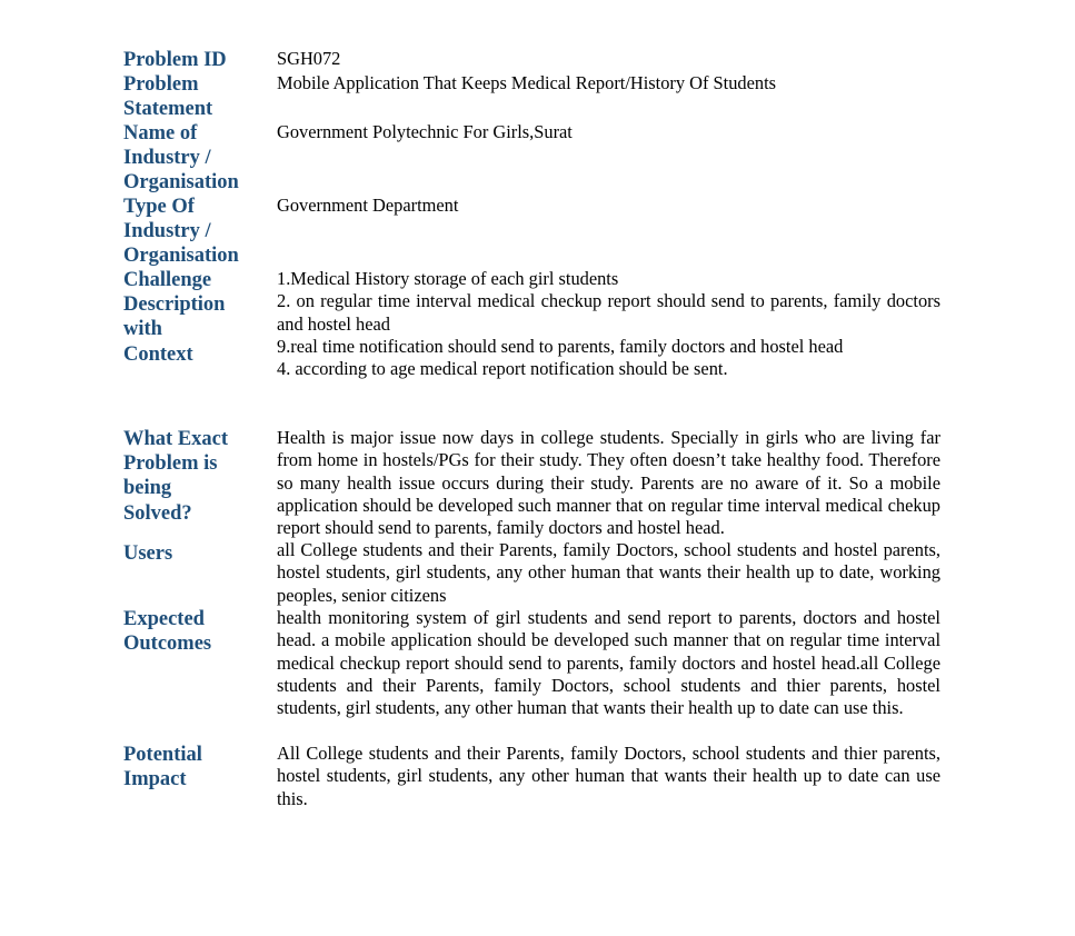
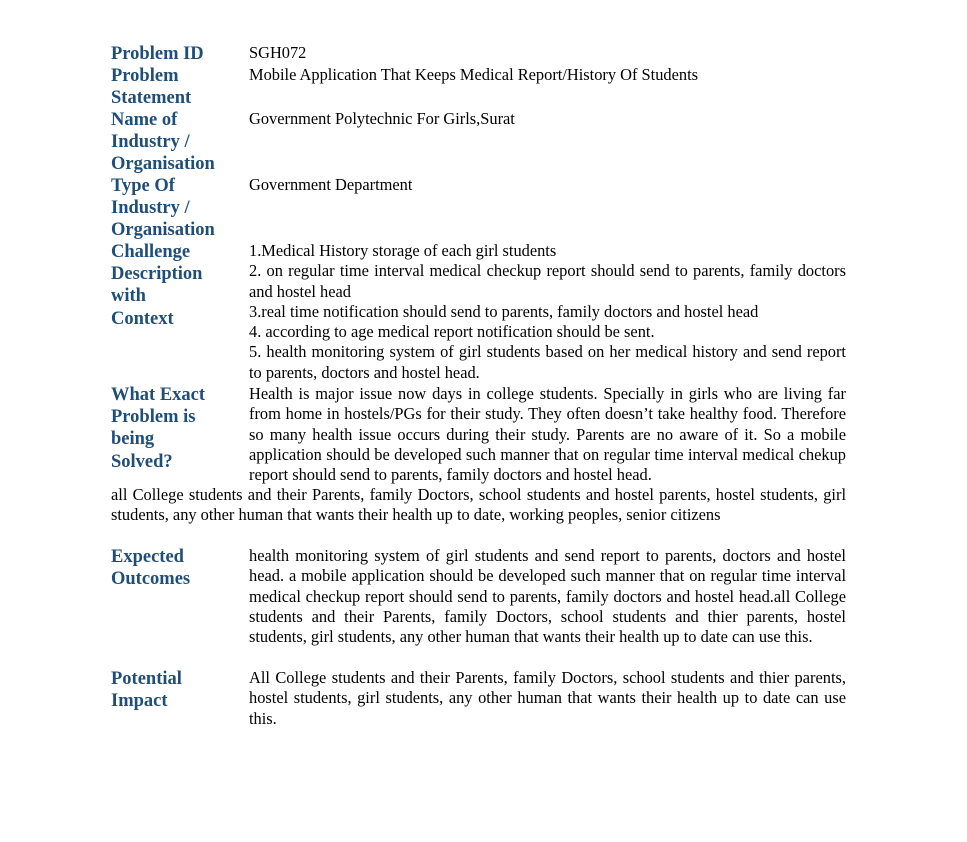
  Problem ID
  SGH072
  Problem
  Statement
  Mobile Application That Keeps Medical Report/History Of Students
  Name of
  Industry /
  Organisation
  Government Polytechnic For Girls,Surat
  Type Of
  Industry /
  Organisation
  Government Department
  Challenge
  Description
  with
  Context
  1.Medical History storage of each girl students
  2. on regular time interval medical checkup report should send to parents, family doctors and hostel head
- 9.real time notification should send to parents, family doctors and hostel head
+ 3.real time notification should send to parents, family doctors and hostel head
  4. according to age medical report notification should be sent.
+ 5. health monitoring system of girl students based on her medical history and send report to parents, doctors and hostel head.
  What Exact
  Problem is
  being
  Solved?
  Health is major issue now days in college students. Specially in girls who are living far from home in hostels/PGs for their study. They often doesn’t take healthy food. Therefore so many health issue occurs during their study. Parents are no aware of it. So a mobile application should be developed such manner that on regular time interval medical chekup report should send to parents, family doctors and hostel head.
- Users
  all College students and their Parents, family Doctors, school students and hostel parents, hostel students, girl students, any other human that wants their health up to date, working peoples, senior citizens
  Expected
  Outcomes
  health monitoring system of girl students and send report to parents, doctors and hostel head. a mobile application should be developed such manner that on regular time interval medical checkup report should send to parents, family doctors and hostel head.all College students and their Parents, family Doctors, school students and thier parents, hostel students, girl students, any other human that wants their health up to date can use this.
  Potential
  Impact
  All College students and their Parents, family Doctors, school students and thier parents, hostel students, girl students, any other human that wants their health up to date can use this.
